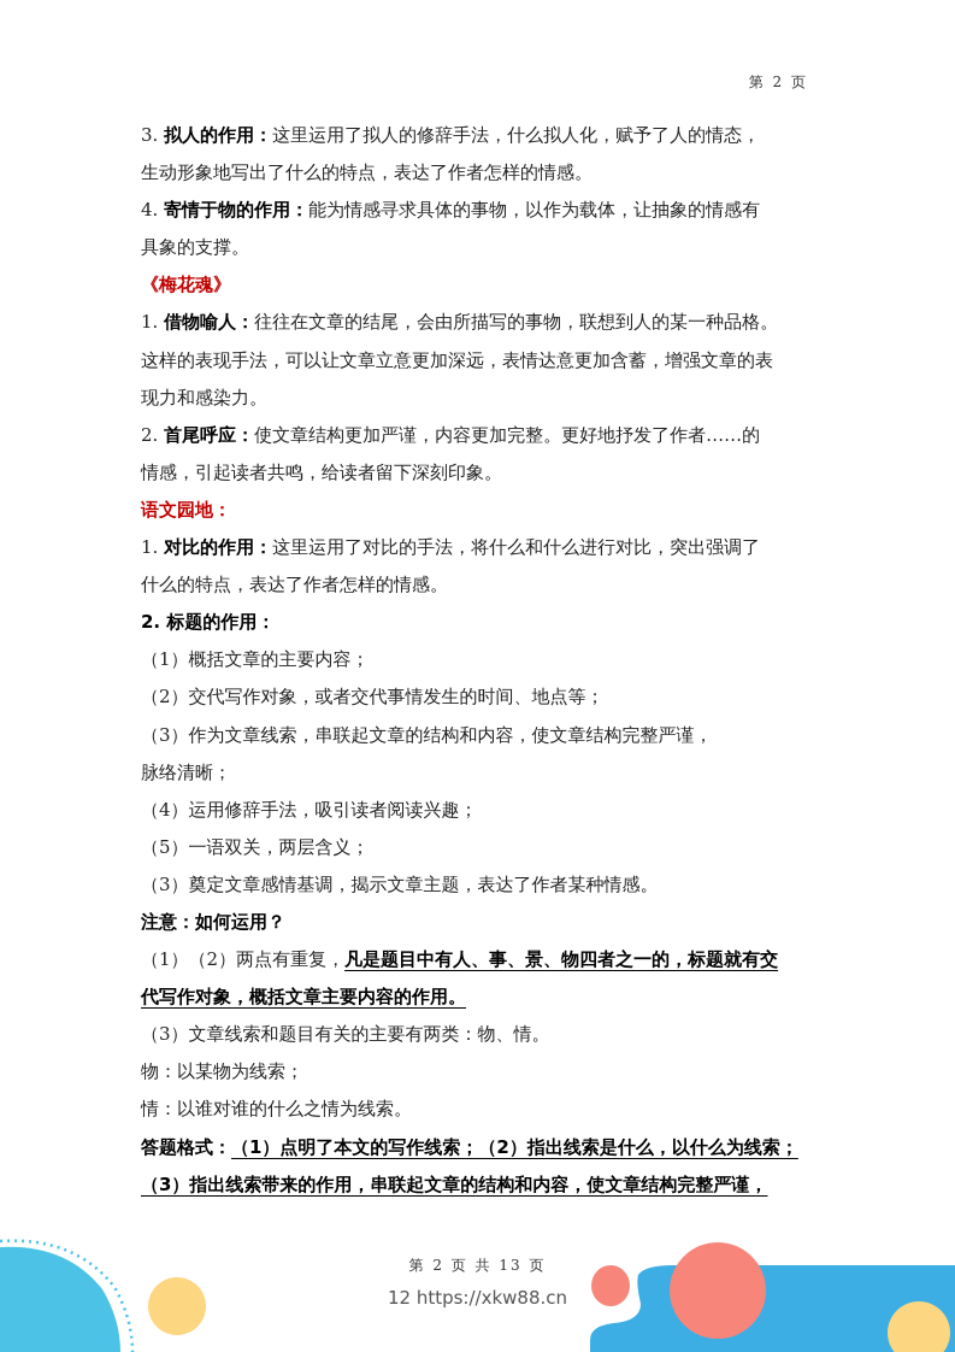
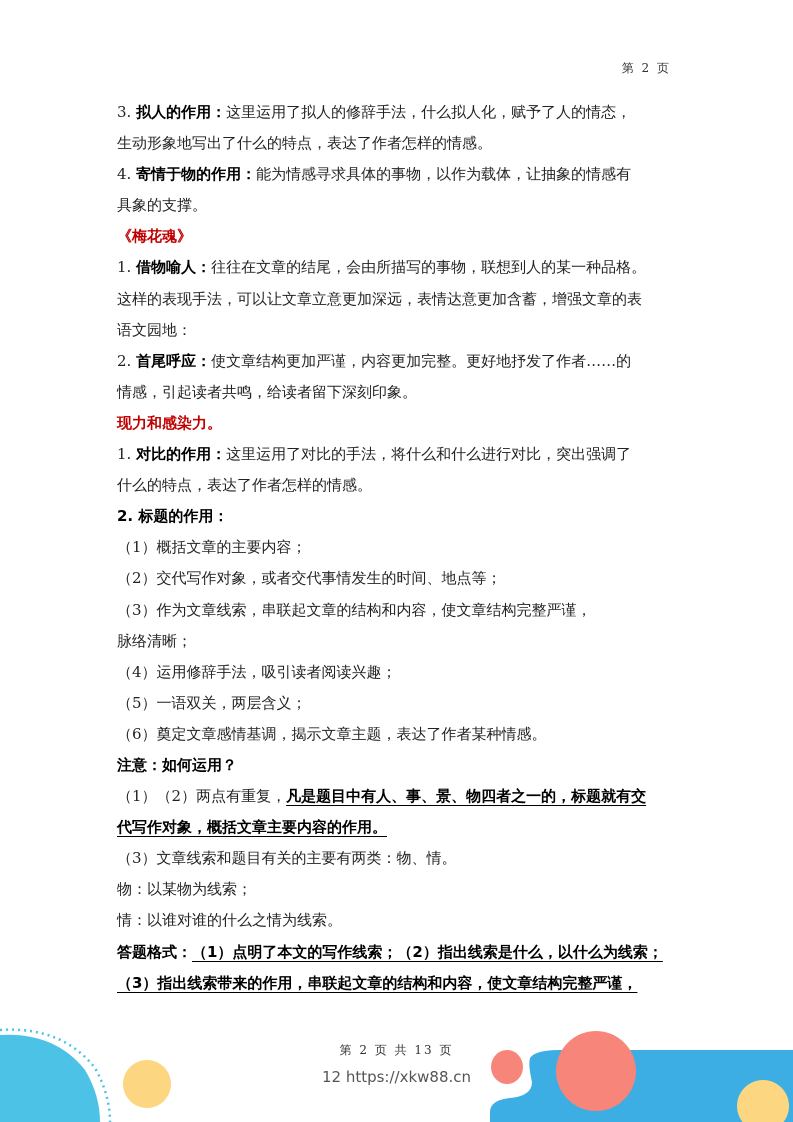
  第 2 页
  3. 拟人的作用：这里运用了拟人的修辞手法，什么拟人化，赋予了人的情态，
  生动形象地写出了什么的特点，表达了作者怎样的情感。
  4. 寄情于物的作用：能为情感寻求具体的事物，以作为载体，让抽象的情感有
  具象的支撑。
  《梅花魂》
  1. 借物喻人：往往在文章的结尾，会由所描写的事物，联想到人的某一种品格。
  这样的表现手法，可以让文章立意更加深远，表情达意更加含蓄，增强文章的表
- 现力和感染力。
+ 语文园地：
  2. 首尾呼应：使文章结构更加严谨，内容更加完整。更好地抒发了作者……的
  情感，引起读者共鸣，给读者留下深刻印象。
- 语文园地：
+ 现力和感染力。
  1. 对比的作用：这里运用了对比的手法，将什么和什么进行对比，突出强调了
  什么的特点，表达了作者怎样的情感。
  2. 标题的作用：
  （1）概括文章的主要内容；
  （2）交代写作对象，或者交代事情发生的时间、地点等；
  （3）作为文章线索，串联起文章的结构和内容，使文章结构完整严谨，
  脉络清晰；
  （4）运用修辞手法，吸引读者阅读兴趣；
  （5）一语双关，两层含义；
- （3）奠定文章感情基调，揭示文章主题，表达了作者某种情感。
+ （6）奠定文章感情基调，揭示文章主题，表达了作者某种情感。
  注意：如何运用？
  （1）（2）两点有重复，凡是题目中有人、事、景、物四者之一的，标题就有交
  代写作对象，概括文章主要内容的作用。
  （3）文章线索和题目有关的主要有两类：物、情。
  物：以某物为线索；
  情：以谁对谁的什么之情为线索。
  答题格式：（1）点明了本文的写作线索；（2）指出线索是什么，以什么为线索；
  （3）指出线索带来的作用，串联起文章的结构和内容，使文章结构完整严谨，
  第 2 页 共 13 页
  12 https://xkw88.cn
